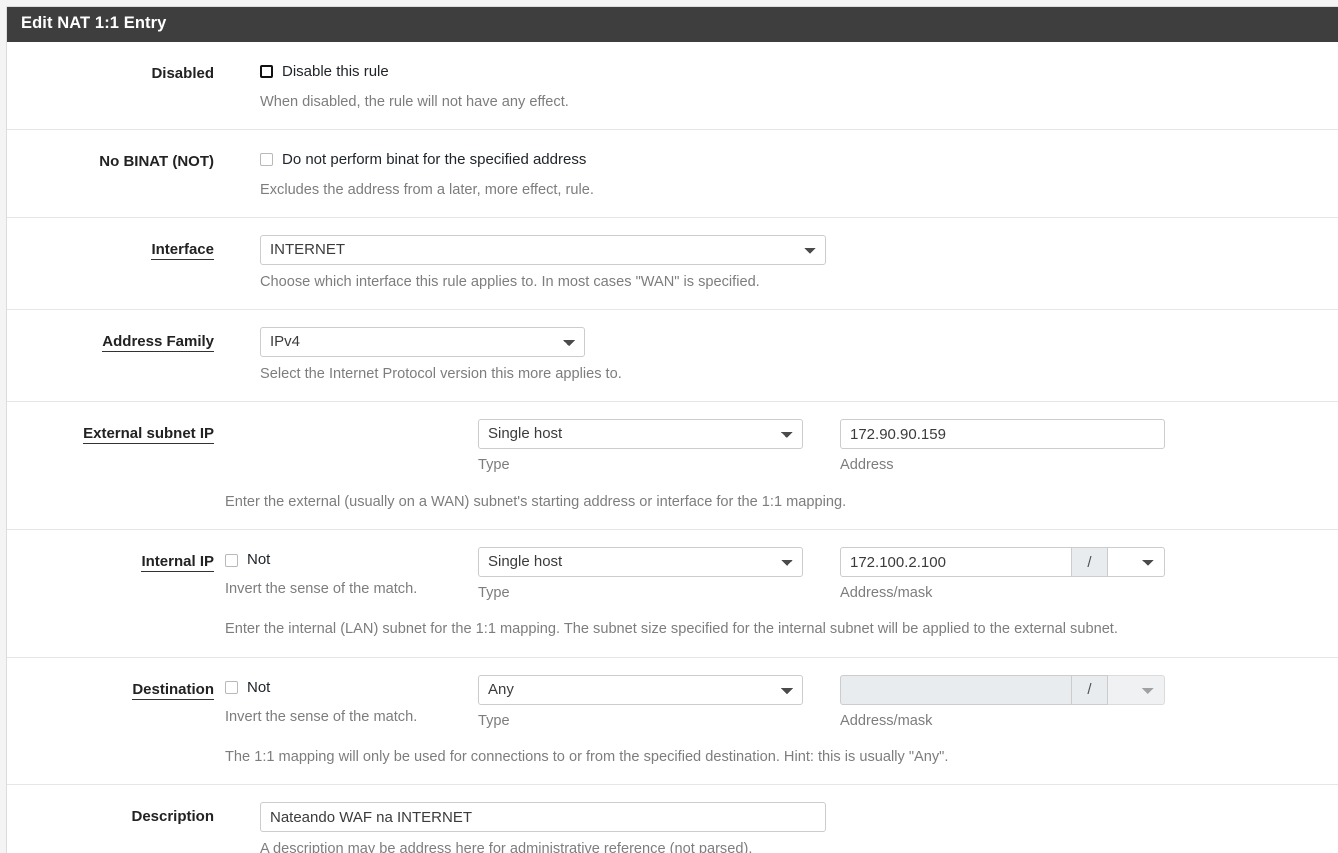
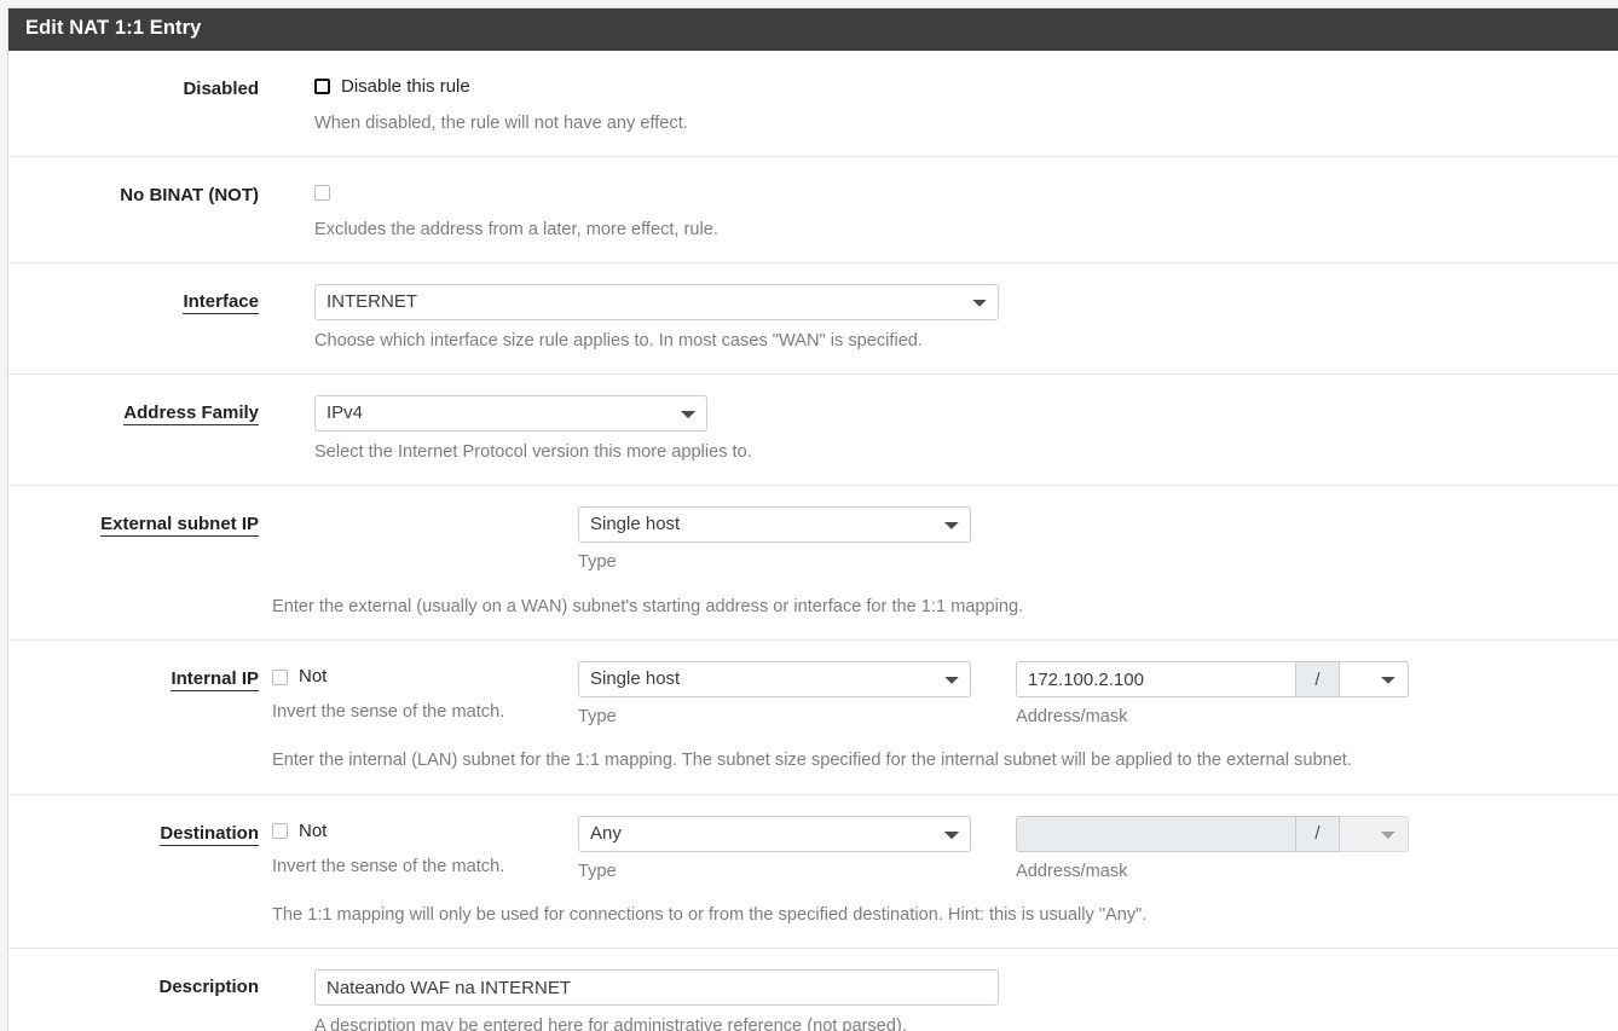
  Edit NAT 1:1 Entry
  Disabled
  Disable this rule
  When disabled, the rule will not have any effect.
  No BINAT (NOT)
- Do not perform binat for the specified address
  Excludes the address from a later, more effect, rule.
  Interface
  INTERNET
- Choose which interface this rule applies to. In most cases "WAN" is specified.
+ Choose which interface size rule applies to. In most cases "WAN" is specified.
  Address Family
  IPv4
  Select the Internet Protocol version this more applies to.
  External subnet IP
  Single host
  Type
- 172.90.90.159
- Address
  Enter the external (usually on a WAN) subnet's starting address or interface for the 1:1 mapping.
  Internal IP
  Not
  Invert the sense of the match.
  Single host
  Type
  172.100.2.100
  /
  Address/mask
  Enter the internal (LAN) subnet for the 1:1 mapping. The subnet size specified for the internal subnet will be applied to the external subnet.
  Destination
  Not
  Invert the sense of the match.
  Any
  Type
  /
  Address/mask
  The 1:1 mapping will only be used for connections to or from the specified destination. Hint: this is usually "Any".
  Description
  Nateando WAF na INTERNET
- A description may be address here for administrative reference (not parsed).
+ A description may be entered here for administrative reference (not parsed).
